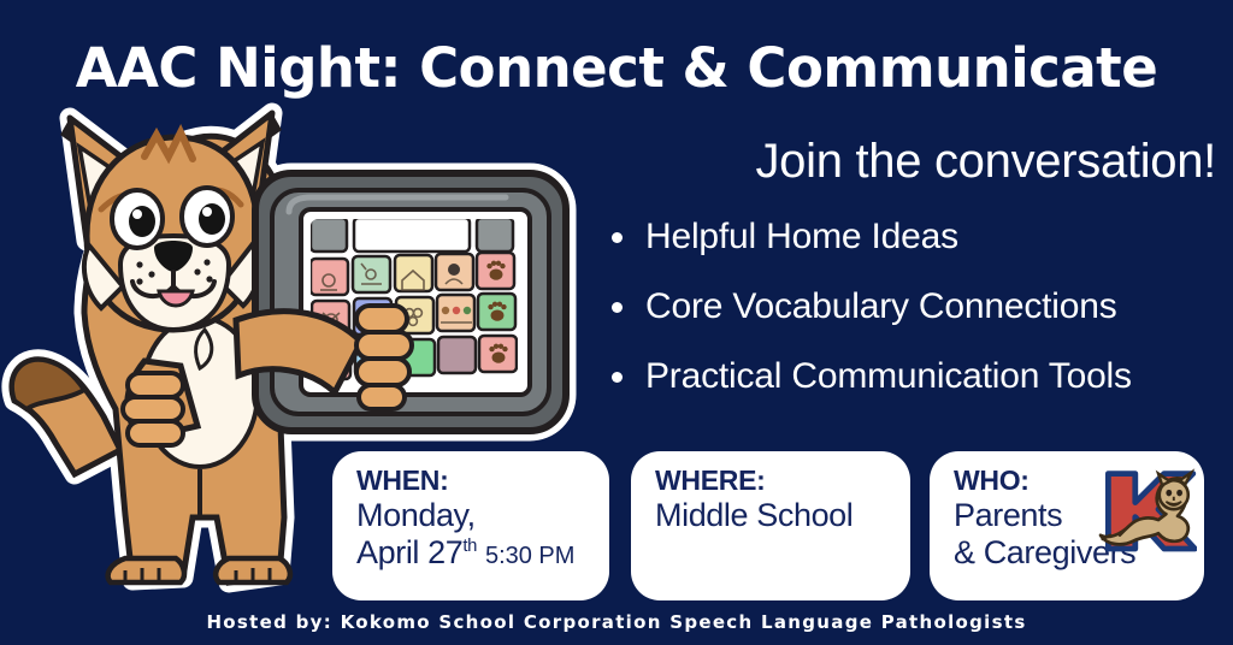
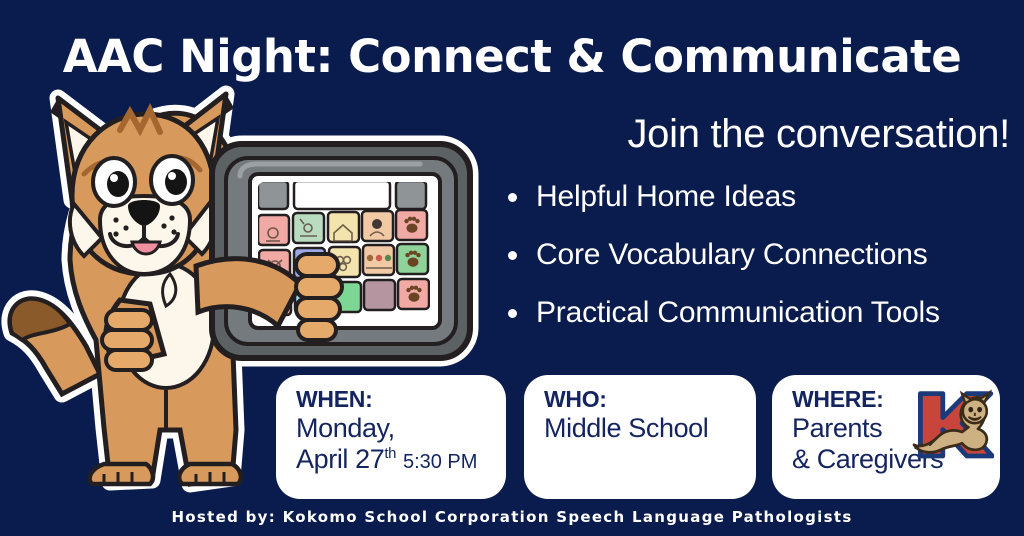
  AAC Night: Connect & Communicate
  Join the conversation!
  Helpful Home Ideas
  Core Vocabulary Connections
  Practical Communication Tools
  WHEN:
  Monday,
  April 27th5:30 PM
- WHERE:
+ WHO:
  Middle School
- WHO:
+ WHERE:
  Parents
  & Caregivers
  Hosted by: Kokomo School Corporation Speech Language Pathologists
